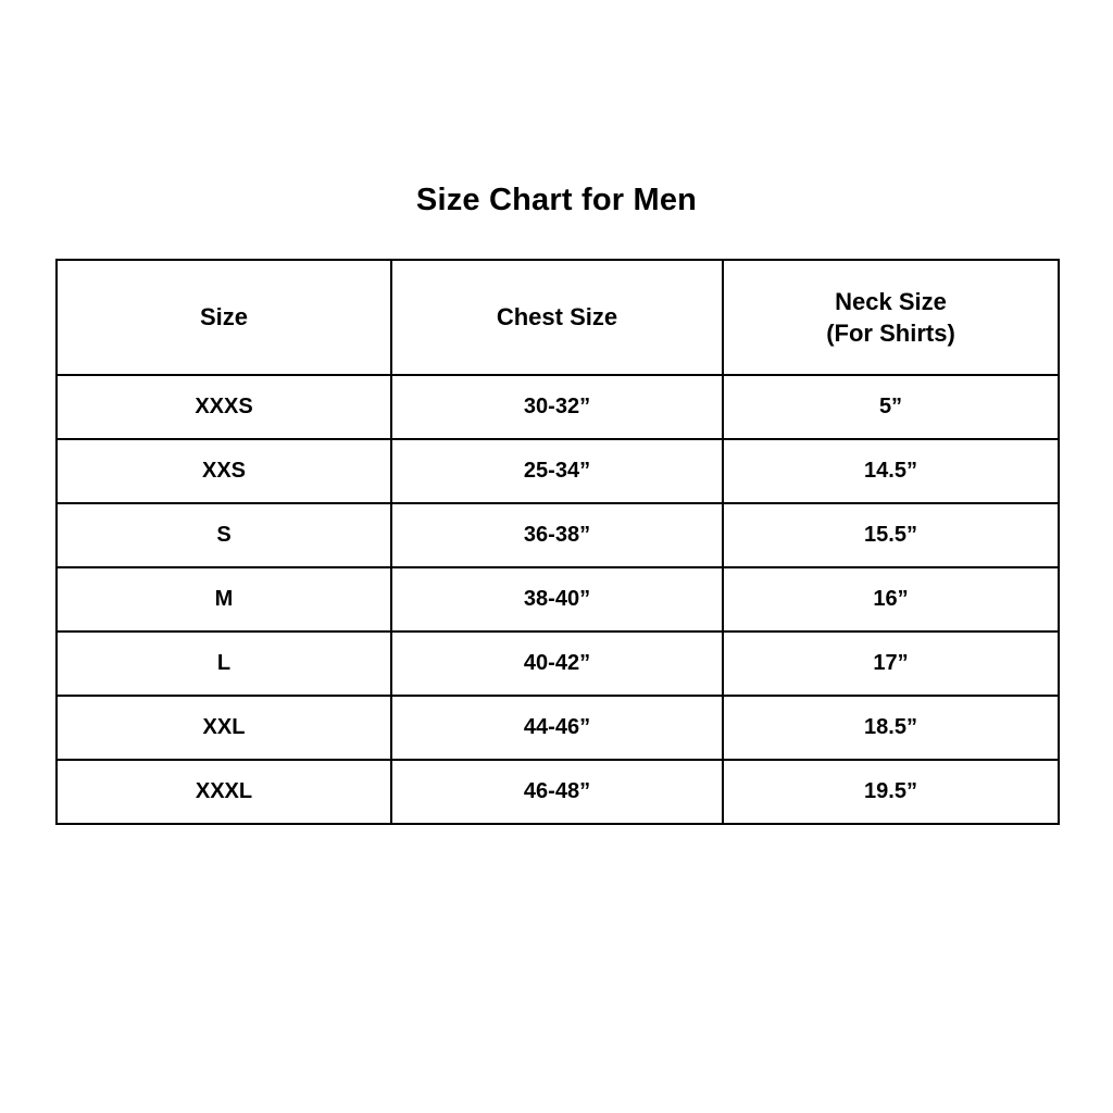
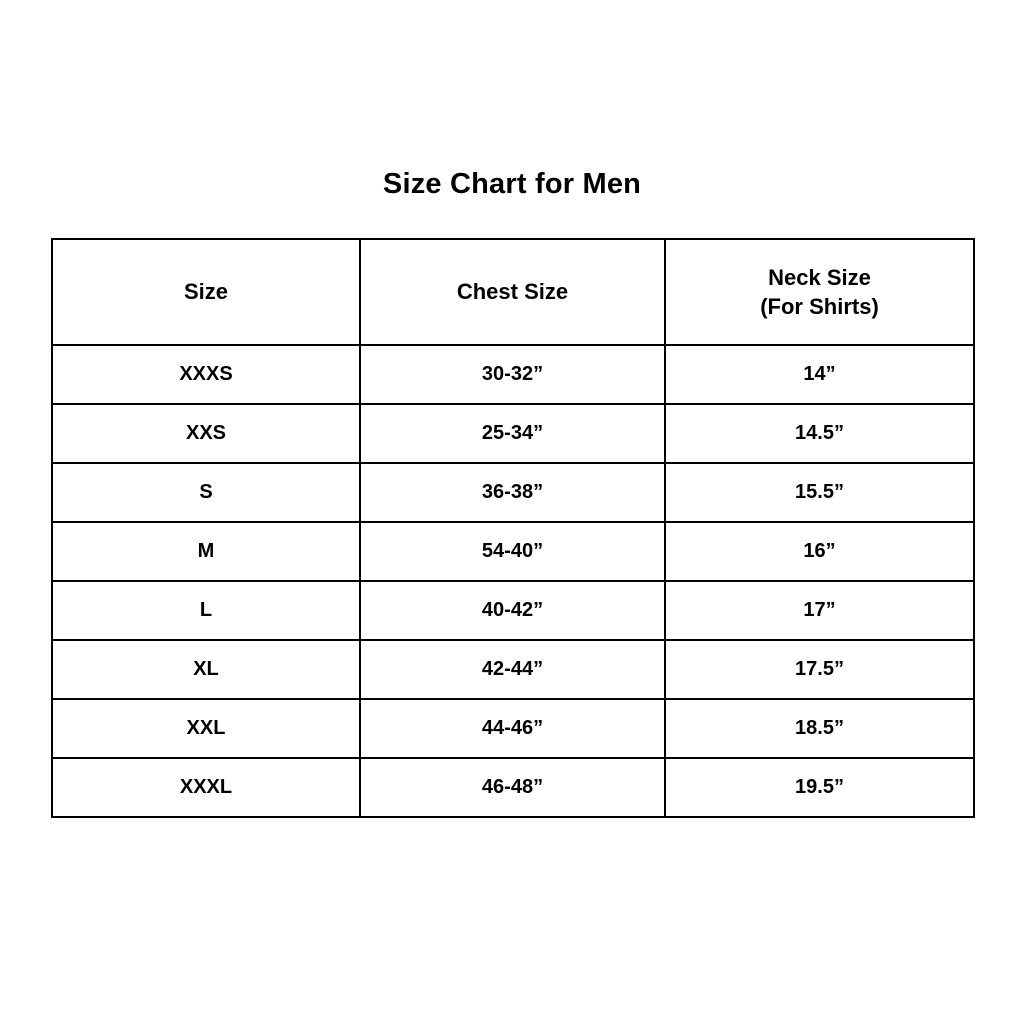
  Size Chart for Men
  Size	Chest Size	Neck Size (For Shirts)
- XXXS	30-32”	5”
+ XXXS	30-32”	14”
  XXS	25-34”	14.5”
  S	36-38”	15.5”
- M	38-40”	16”
+ M	54-40”	16”
  L	40-42”	17”
+ XL	42-44”	17.5”
  XXL	44-46”	18.5”
  XXXL	46-48”	19.5”
